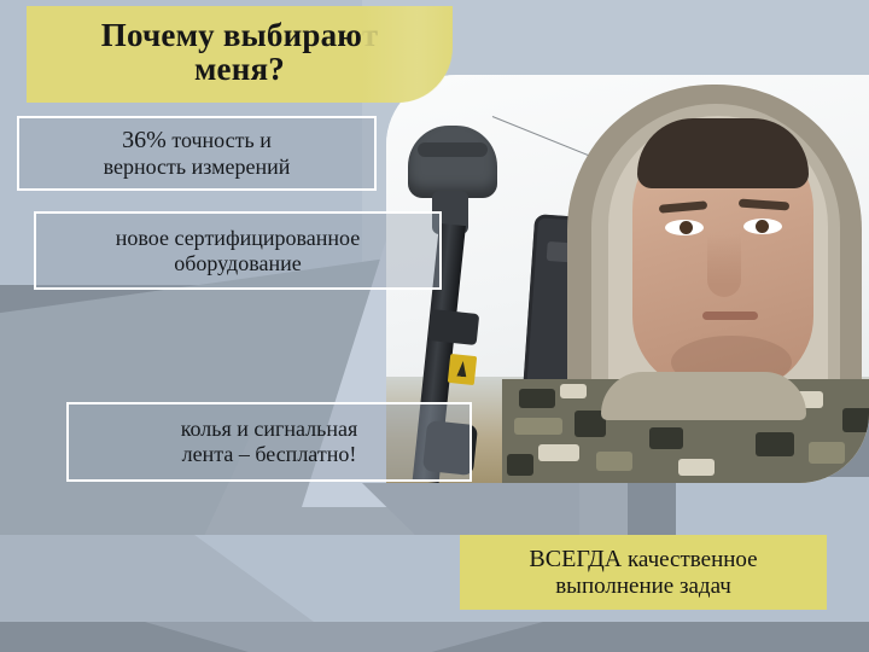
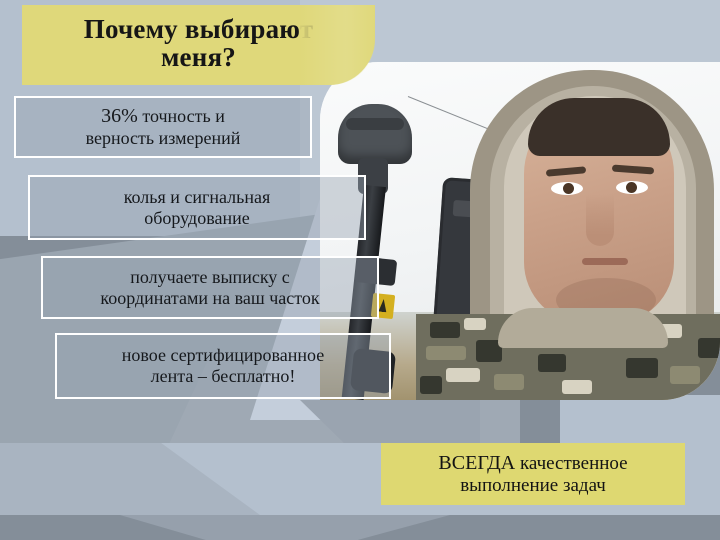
  Почему выбираю
  меня?
  36% точность и
  верность измерений
- новое сертифицированное
+ колья и сигнальная
  оборудование
+ получаете выписку с
+ координатами на ваш часток
- колья и сигнальная
+ новое сертифицированное
  лента – бесплатно!
  ВСЕГДА качественное
  выполнение задач
